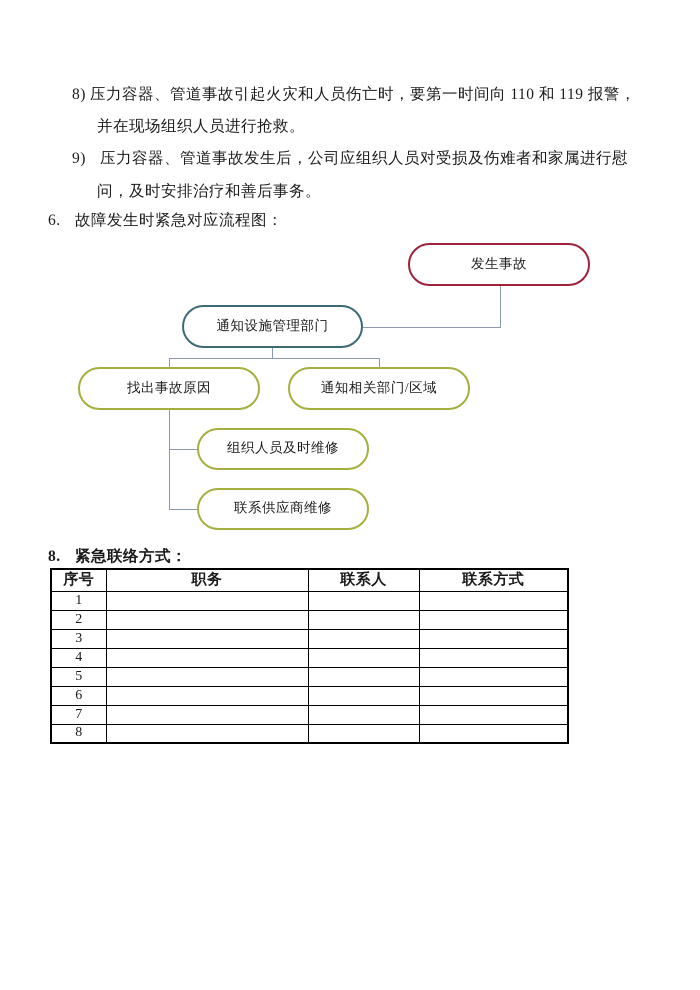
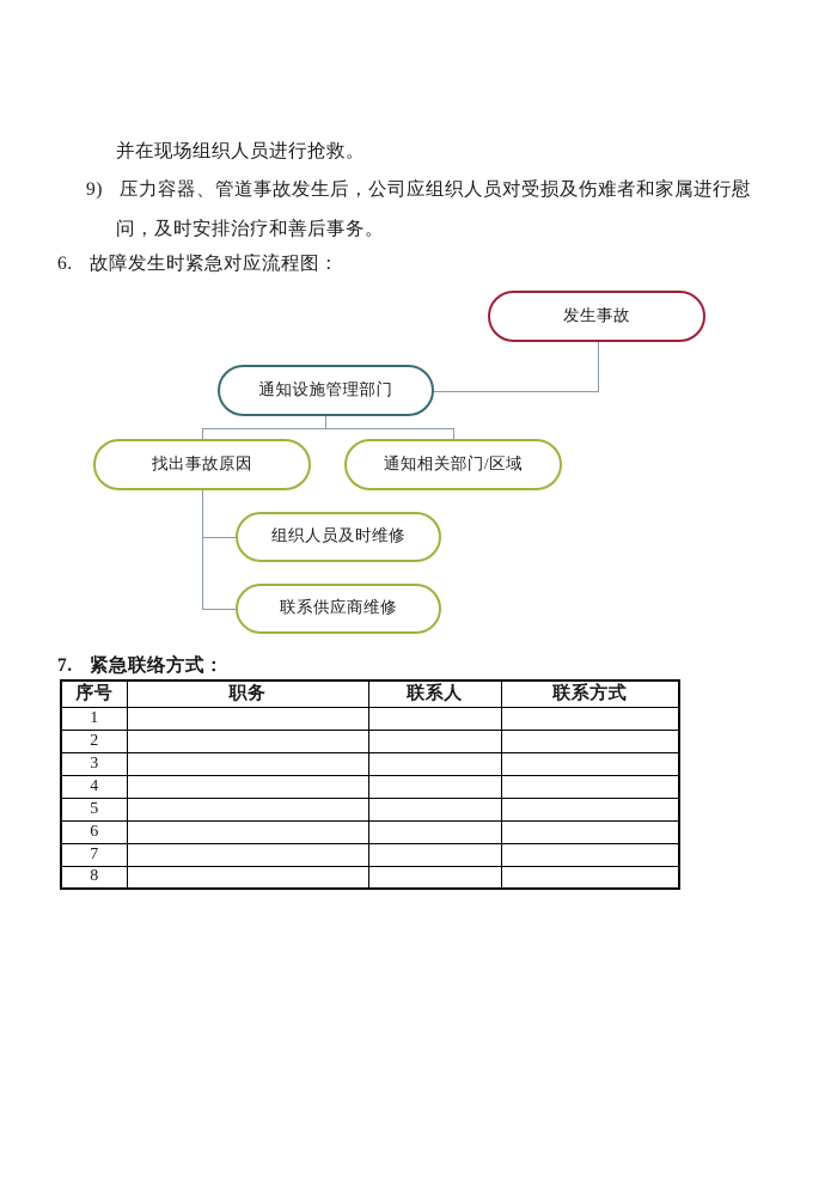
- 8)
- 压力容器、管道事故引起火灾和人员伤亡时，要第一时间向 110 和 119 报警，
  并在现场组织人员进行抢救。
  9)
  压力容器、管道事故发生后，公司应组织人员对受损及伤难者和家属进行慰
  问，及时安排治疗和善后事务。
  6.
  故障发生时紧急对应流程图：
  发生事故
  通知设施管理部门
  找出事故原因
  通知相关部门/区域
  组织人员及时维修
  联系供应商维修
- 8.
+ 7.
  紧急联络方式：
  序号	职务	联系人	联系方式
  1
  2
  3
  4
  5
  6
  7
  8
